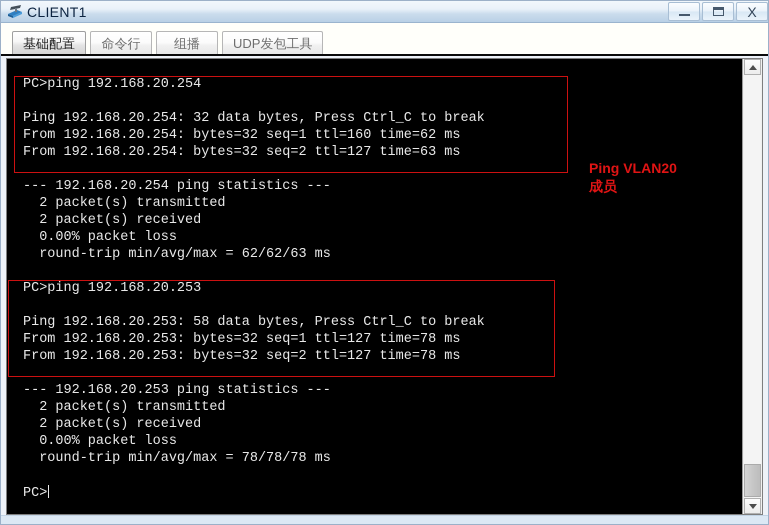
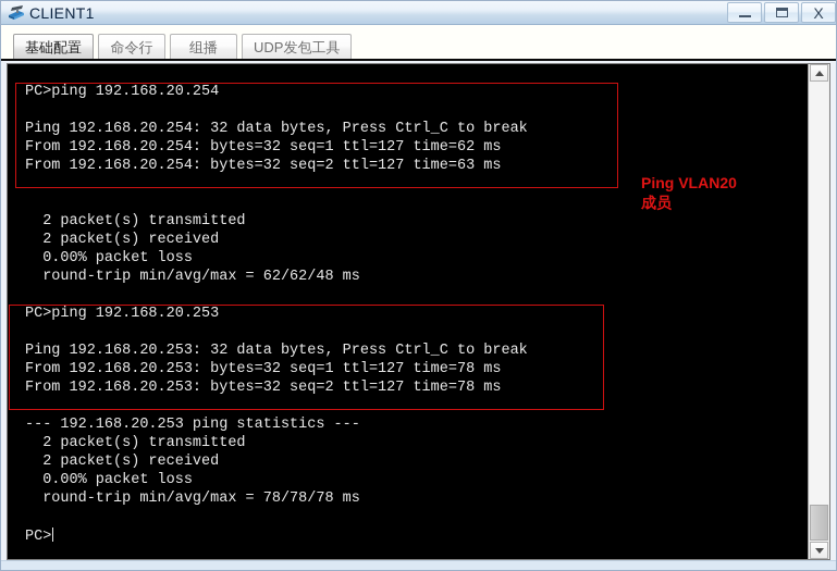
  CLIENT1
  X
  基础配置
  命令行
  组播
  UDP发包工具
  PC>ping 192.168.20.254
  Ping 192.168.20.254: 32 data bytes, Press Ctrl_C to break
- From 192.168.20.254: bytes=32 seq=1 ttl=160 time=62 ms
+ From 192.168.20.254: bytes=32 seq=1 ttl=127 time=62 ms
  From 192.168.20.254: bytes=32 seq=2 ttl=127 time=63 ms
- --- 192.168.20.254 ping statistics ---
  2 packet(s) transmitted
  2 packet(s) received
  0.00% packet loss
- round-trip min/avg/max = 62/62/63 ms
+ round-trip min/avg/max = 62/62/48 ms
  PC>ping 192.168.20.253
- Ping 192.168.20.253: 58 data bytes, Press Ctrl_C to break
+ Ping 192.168.20.253: 32 data bytes, Press Ctrl_C to break
  From 192.168.20.253: bytes=32 seq=1 ttl=127 time=78 ms
  From 192.168.20.253: bytes=32 seq=2 ttl=127 time=78 ms
  --- 192.168.20.253 ping statistics ---
  2 packet(s) transmitted
  2 packet(s) received
  0.00% packet loss
  round-trip min/avg/max = 78/78/78 ms
  PC>
  Ping VLAN20
  成员
